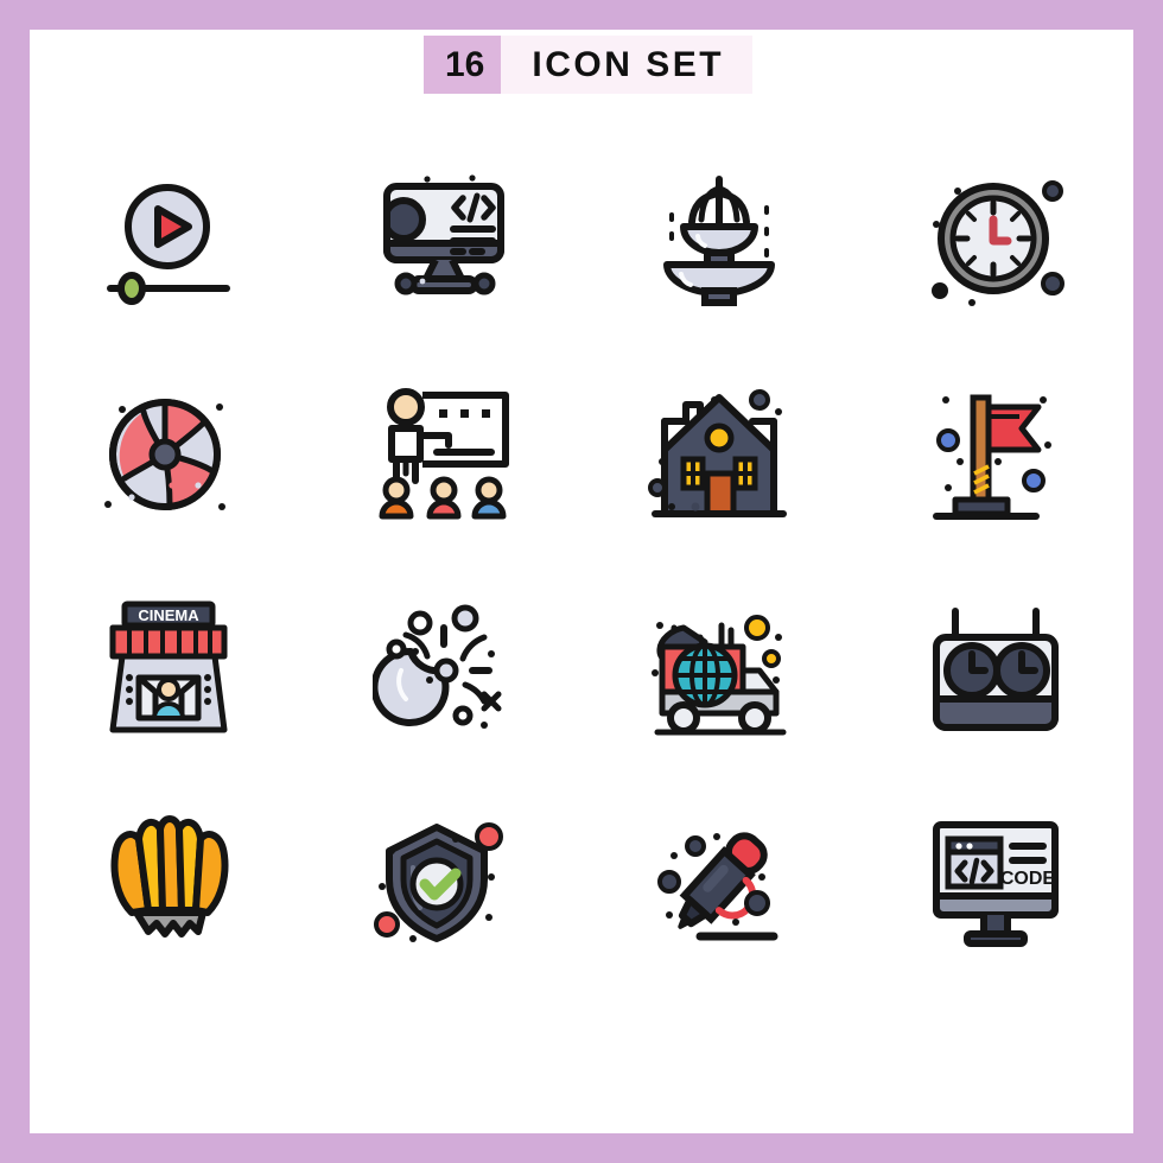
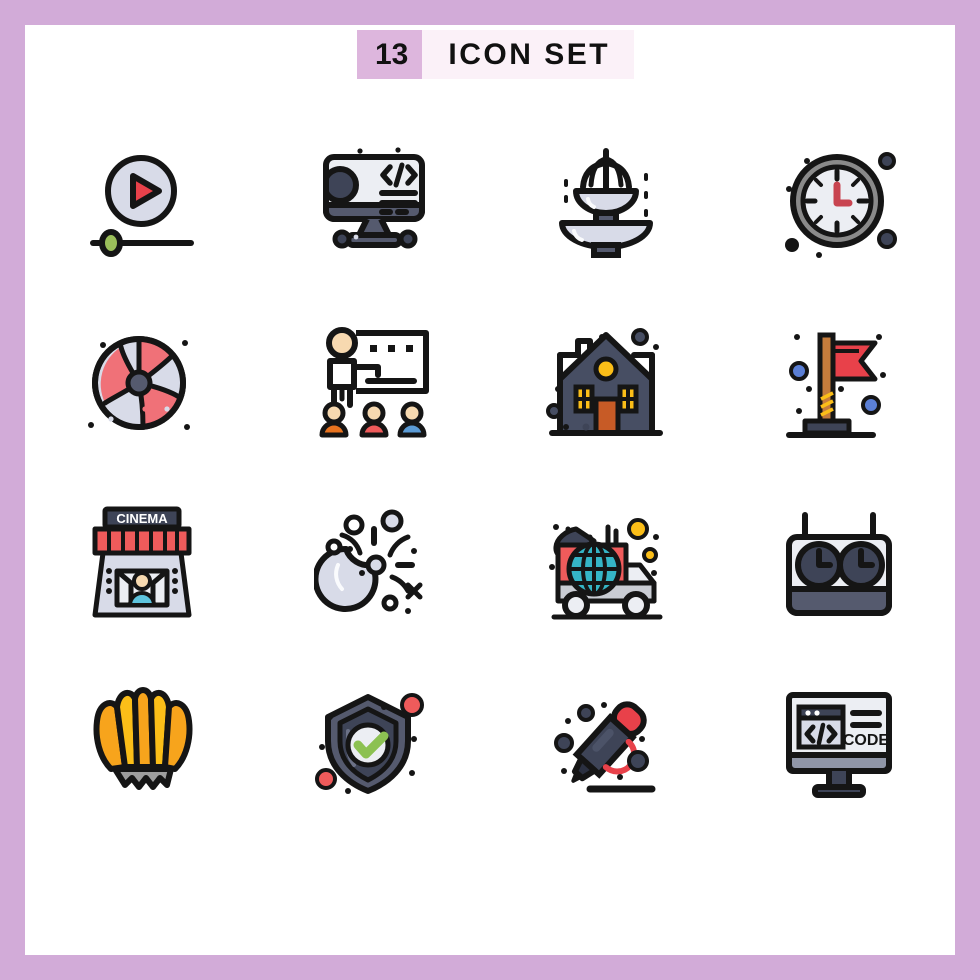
- 16
+ 13
  ICON SET
  CINEMA
  CODE
